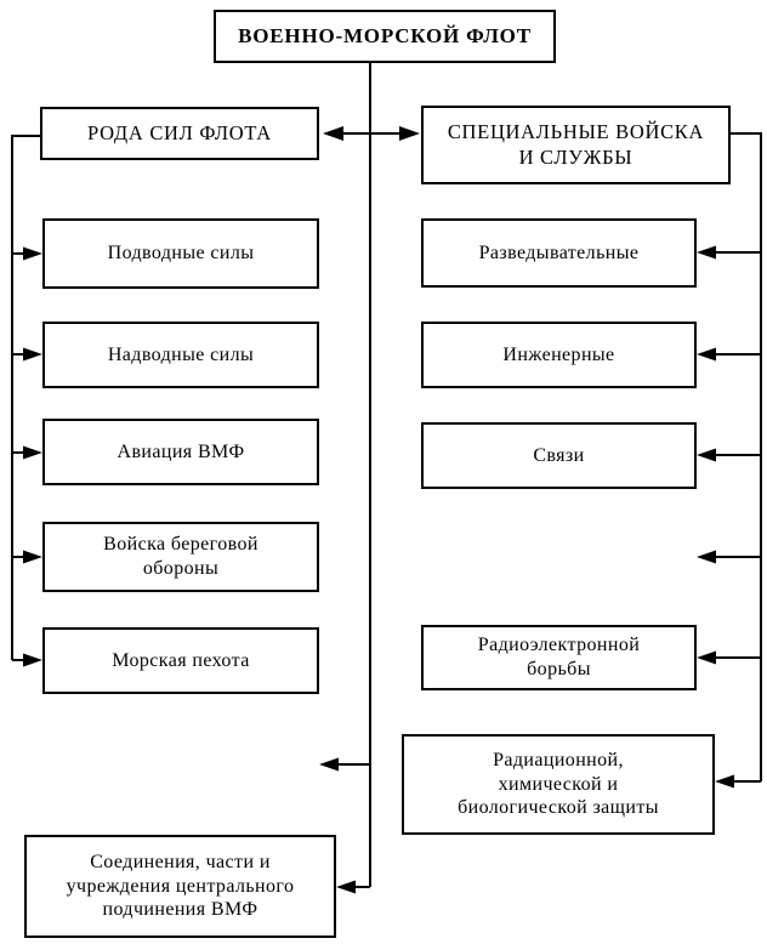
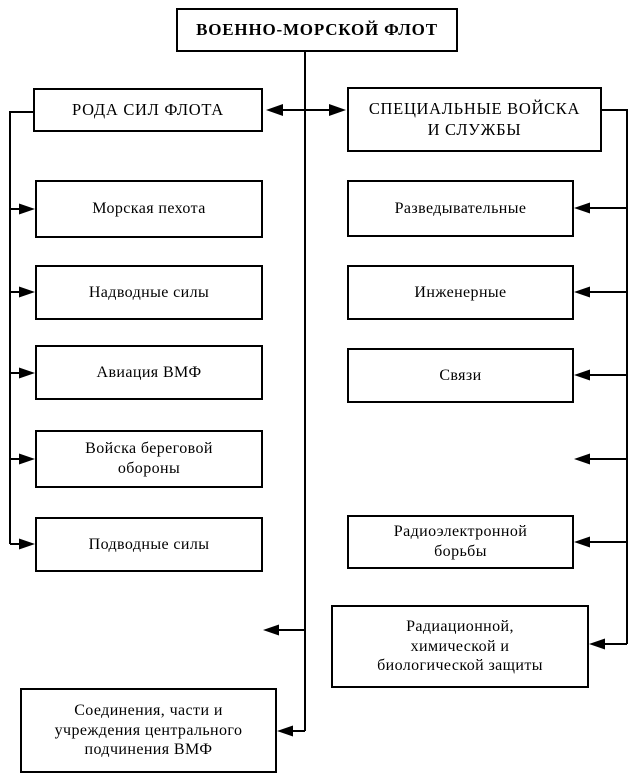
  ВОЕННО-МОРСКОЙ ФЛОТ
  РОДА СИЛ ФЛОТА
  СПЕЦИАЛЬНЫЕ ВОЙСКА
  И СЛУЖБЫ
- Подводные силы
+ Морская пехота
  Надводные силы
  Авиация ВМФ
  Войска береговой
  обороны
- Морская пехота
+ Подводные силы
  Соединения, части и
  учреждения центрального
  подчинения ВМФ
  Разведывательные
  Инженерные
  Связи
  Радиоэлектронной
  борьбы
  Радиационной,
  химической и
  биологической защиты
